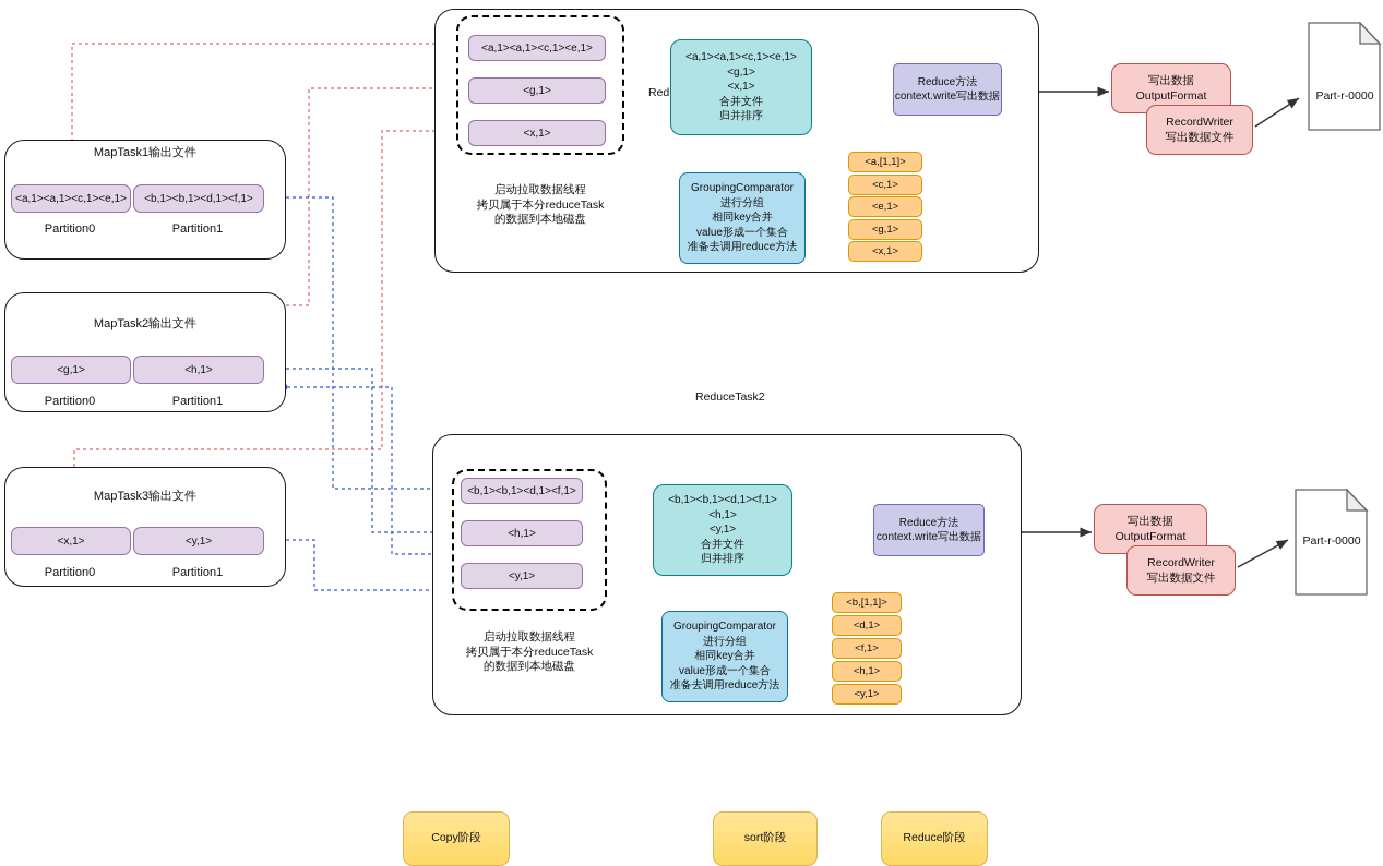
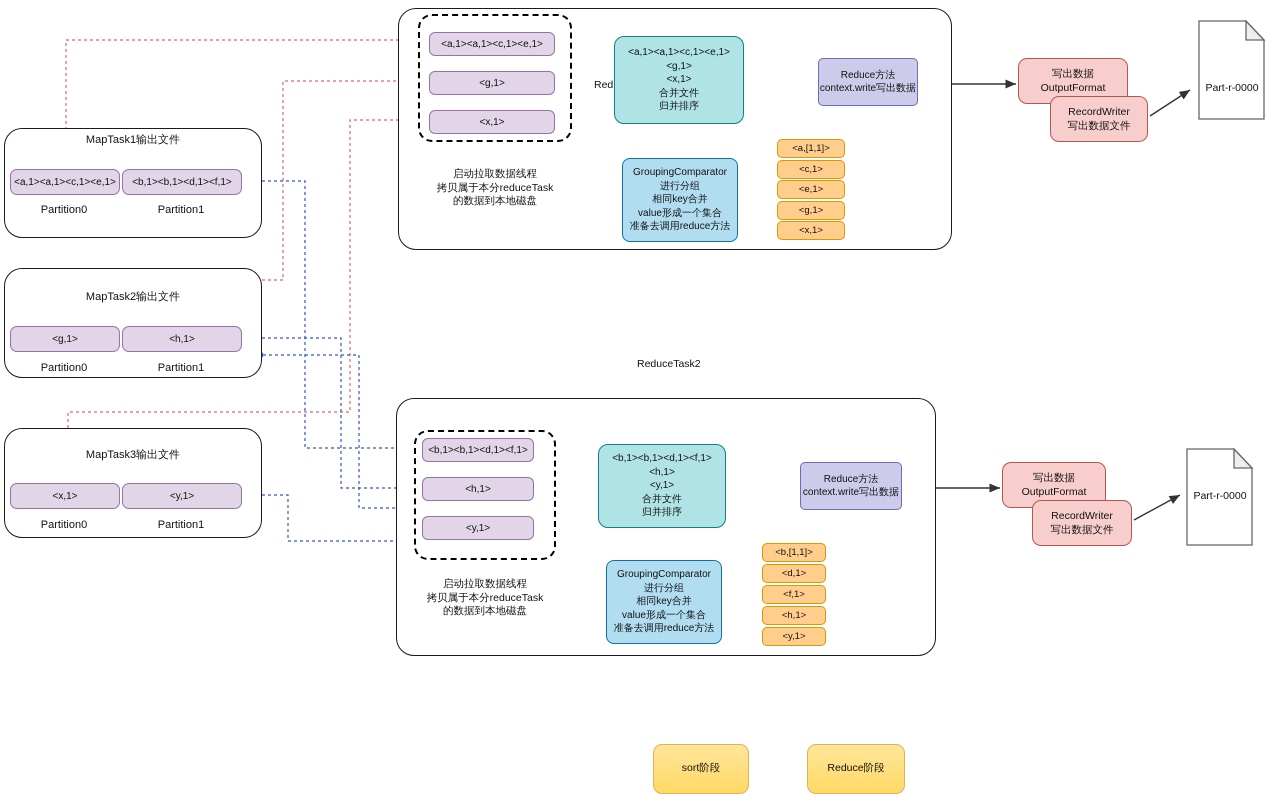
  MapTask1输出文件
  <a,1><a,1><c,1><e,1>
  <b,1><b,1><d,1><f,1>
  Partition0
  Partition1
  MapTask2输出文件
  <g,1>
  <h,1>
  Partition0
  Partition1
  MapTask3输出文件
  <x,1>
  <y,1>
  Partition0
  Partition1
  <a,1><a,1><c,1><e,1>
  <g,1>
  <x,1>
  启动拉取数据线程
  拷贝属于本分reduceTask
  的数据到本地磁盘
  Red
  <a,1><a,1><c,1><e,1>
  <g,1>
  <x,1>
  合并文件
  归并排序
  GroupingComparator
  进行分组
  相同key合并
  value形成一个集合
  准备去调用reduce方法
  <a,[1,1]>
  <c,1>
  <e,1>
  <g,1>
  <x,1>
  Reduce方法
  context.write写出数据
  写出数据
  OutputFormat
  RecordWriter
  写出数据文件
  Part-r-0000
  ReduceTask2
  <b,1><b,1><d,1><f,1>
  <h,1>
  <y,1>
  启动拉取数据线程
  拷贝属于本分reduceTask
  的数据到本地磁盘
  <b,1><b,1><d,1><f,1>
  <h,1>
  <y,1>
  合并文件
  归并排序
  GroupingComparator
  进行分组
  相同key合并
  value形成一个集合
  准备去调用reduce方法
  <b,[1,1]>
  <d,1>
  <f,1>
  <h,1>
  <y,1>
  Reduce方法
  context.write写出数据
  写出数据
  OutputFormat
  RecordWriter
  写出数据文件
  Part-r-0000
- Copy阶段
  sort阶段
  Reduce阶段
